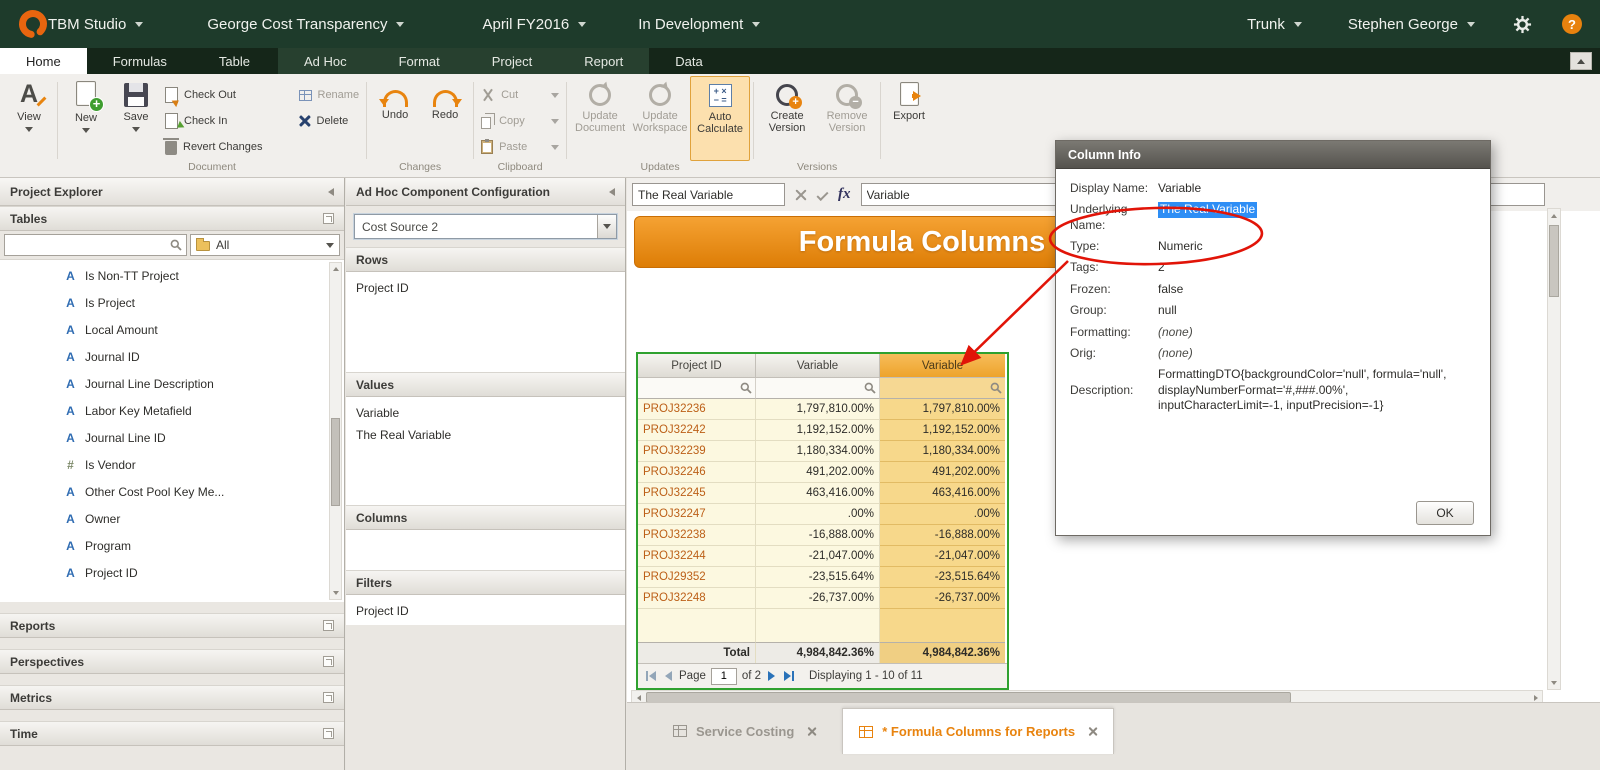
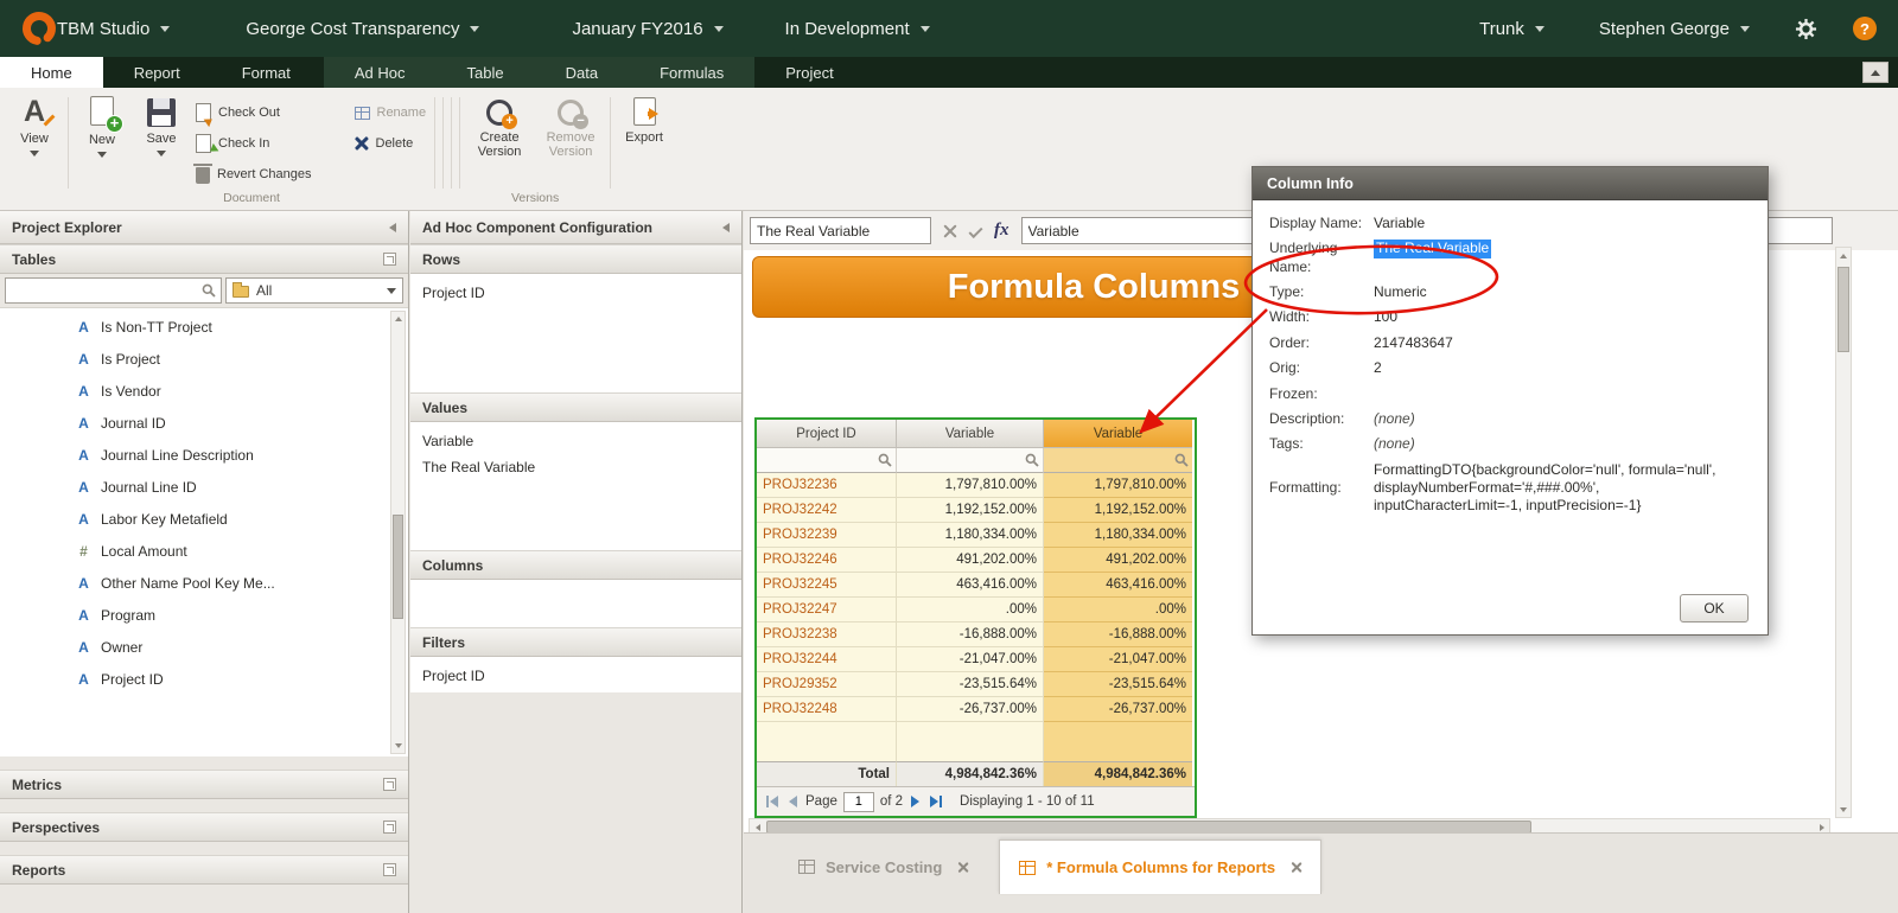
  TBM Studio
  George Cost Transparency
- April FY2016
+ January FY2016
  In Development
  Trunk
  Stephen George
  ?
  Home
- Formulas
+ Report
- Table
+ Format
  Ad Hoc
- Format
+ Table
- Project
+ Data
- Report
+ Formulas
- Data
+ Project
  A
  View
  +
  New
  Save
  Check Out
  Check In
  Revert Changes
  Rename
  Delete
  Document
- Undo
- Redo
- Changes
- Cut
- Copy
- Paste
- Clipboard
- Update Document
- Update Workspace
- Auto Calculate
- Updates
  Create Version
  Remove Version
  Versions
  Export
  Project Explorer
  Tables
  All
  A
  Is Non-TT Project
  A
  Is Project
  A
- Local Amount
+ Is Vendor
  A
  Journal ID
  A
  Journal Line Description
  A
- Labor Key Metafield
+ Journal Line ID
  A
- Journal Line ID
+ Labor Key Metafield
  #
- Is Vendor
+ Local Amount
  A
- Other Cost Pool Key Me...
+ Other Name Pool Key Me...
  A
- Owner
+ Program
  A
- Program
+ Owner
  A
  Project ID
- Reports
+ Metrics
  Perspectives
- Metrics
+ Reports
- Time
  Ad Hoc Component Configuration
- Cost Source 2
  Rows
  Project ID
  Values
  Variable
  The Real Variable
  Columns
  Filters
  Project ID
  The Real Variable
  fx
  Variable
  Formula Columns
  Project ID
  Variable
  Variable
  PROJ32236
  1,797,810.00%
  1,797,810.00%
  PROJ32242
  1,192,152.00%
  1,192,152.00%
  PROJ32239
  1,180,334.00%
  1,180,334.00%
  PROJ32246
  491,202.00%
  491,202.00%
  PROJ32245
  463,416.00%
  463,416.00%
  PROJ32247
  .00%
  .00%
  PROJ32238
  -16,888.00%
  -16,888.00%
  PROJ32244
  -21,047.00%
  -21,047.00%
  PROJ29352
  -23,515.64%
  -23,515.64%
  PROJ32248
  -26,737.00%
  -26,737.00%
  Total
  4,984,842.36%
  4,984,842.36%
  Page
  1
  of 2
  Displaying 1 - 10 of 11
  Service Costing
  * Formula Columns for Reports
  Column Info
  Display Name:
  Variable
  Underlyin Name:
  The Variable
  Type:
  Numeric
+ Width:
+ 100
+ Order:
+ 2147483647
- Tags:
+ Orig:
  2
  Frozen:
- false
- Group:
- null
- Formatting:
+ Description:
  (none)
- Orig:
+ Tags:
  (none)
- Description:
+ Formatting:
  FormattingDTO{backgroundColor='null', formula='null', displayNumberFormat='#,###.00%', inputCharacterLimit=-1, inputPrecision=-1}
  OK
